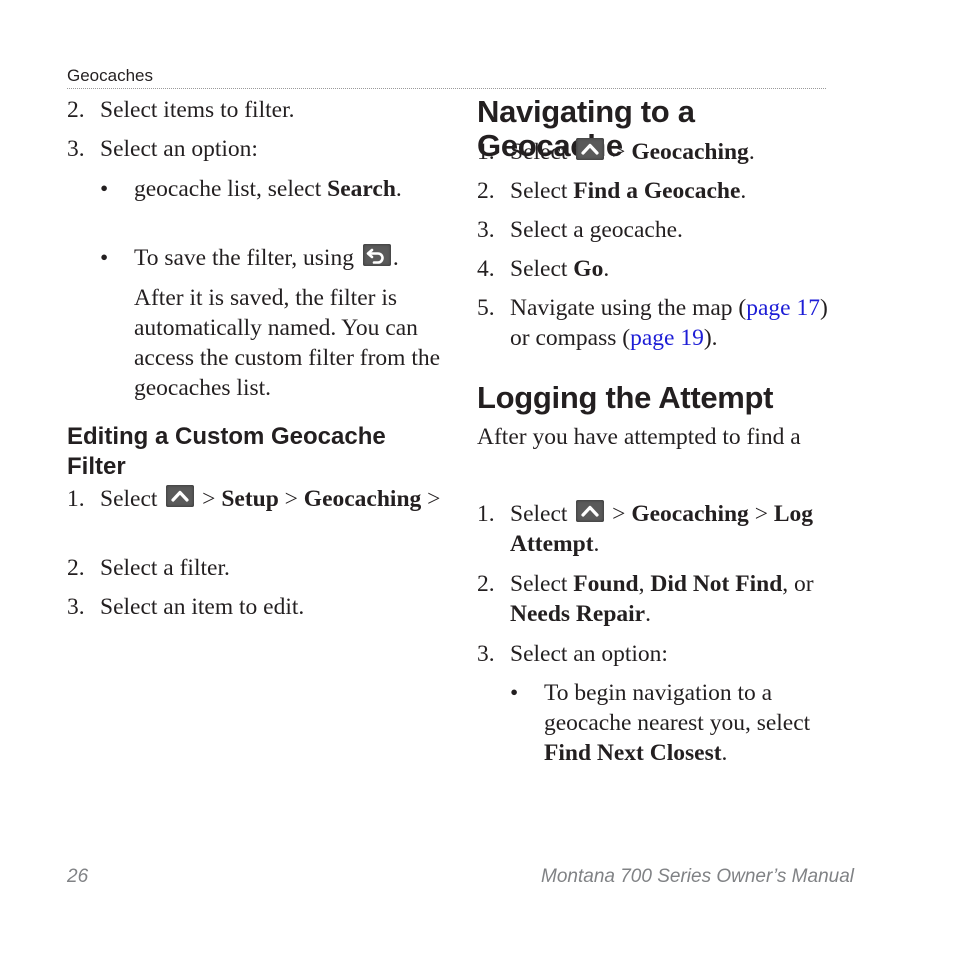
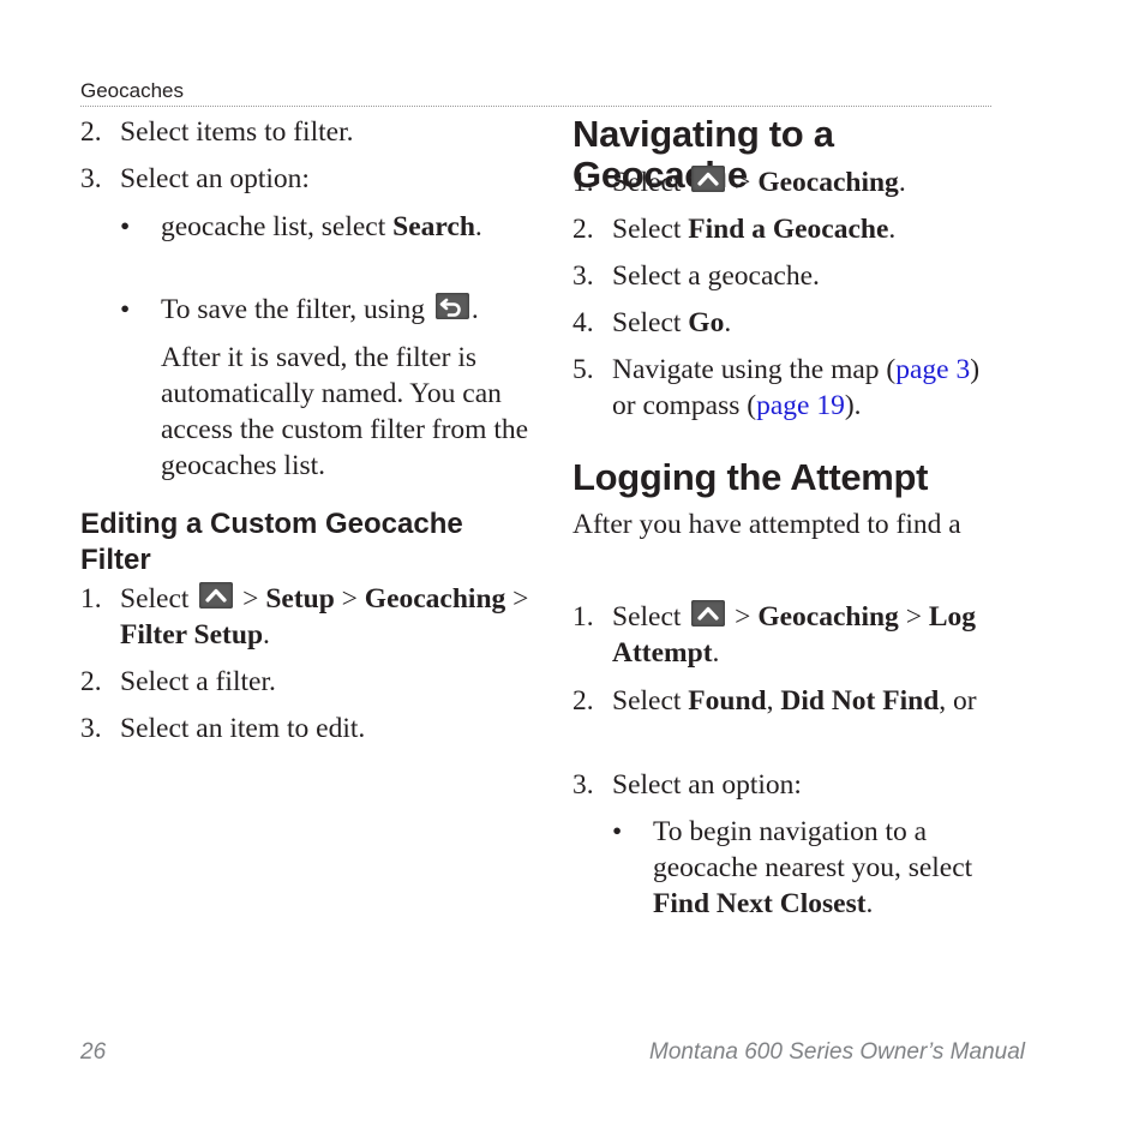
  Geocaches
  2.
  Select items to filter.
  3.
  Select an option:
  •
  geocache list, select Search.
  •
  To save the filter, using .
  After it is saved, the filter is
  automatically named. You can
  access the custom filter from the
  geocaches list.
  Editing a Custom Geocache
  Filter
  1.
  Select > Setup > Geocaching >
+ Filter Setup.
  2.
  Select a filter.
  3.
  Select an item to edit.
  Navigating to a Geocae
  1.
  Select > Geocaching.
  2.
  Select Find a Geocache.
  3.
  Select a geocache.
  4.
  Select Go.
  5.
- Navigate using the map (page 17)
+ Navigate using the map (page 3)
  or compass (page 19).
  Logging the Attempt
  After you have attempted to find a
  1.
  Select > Geocaching > Log
  Attempt.
  2.
  Select Found, Did Not Find, or
- Needs Repair.
  3.
  Select an option:
  •
  To begin navigation to a
  geocache nearest you, select
  Find Next Closest.
  26
- Montana 700 Series Owner’s Manual
+ Montana 600 Series Owner’s Manual
